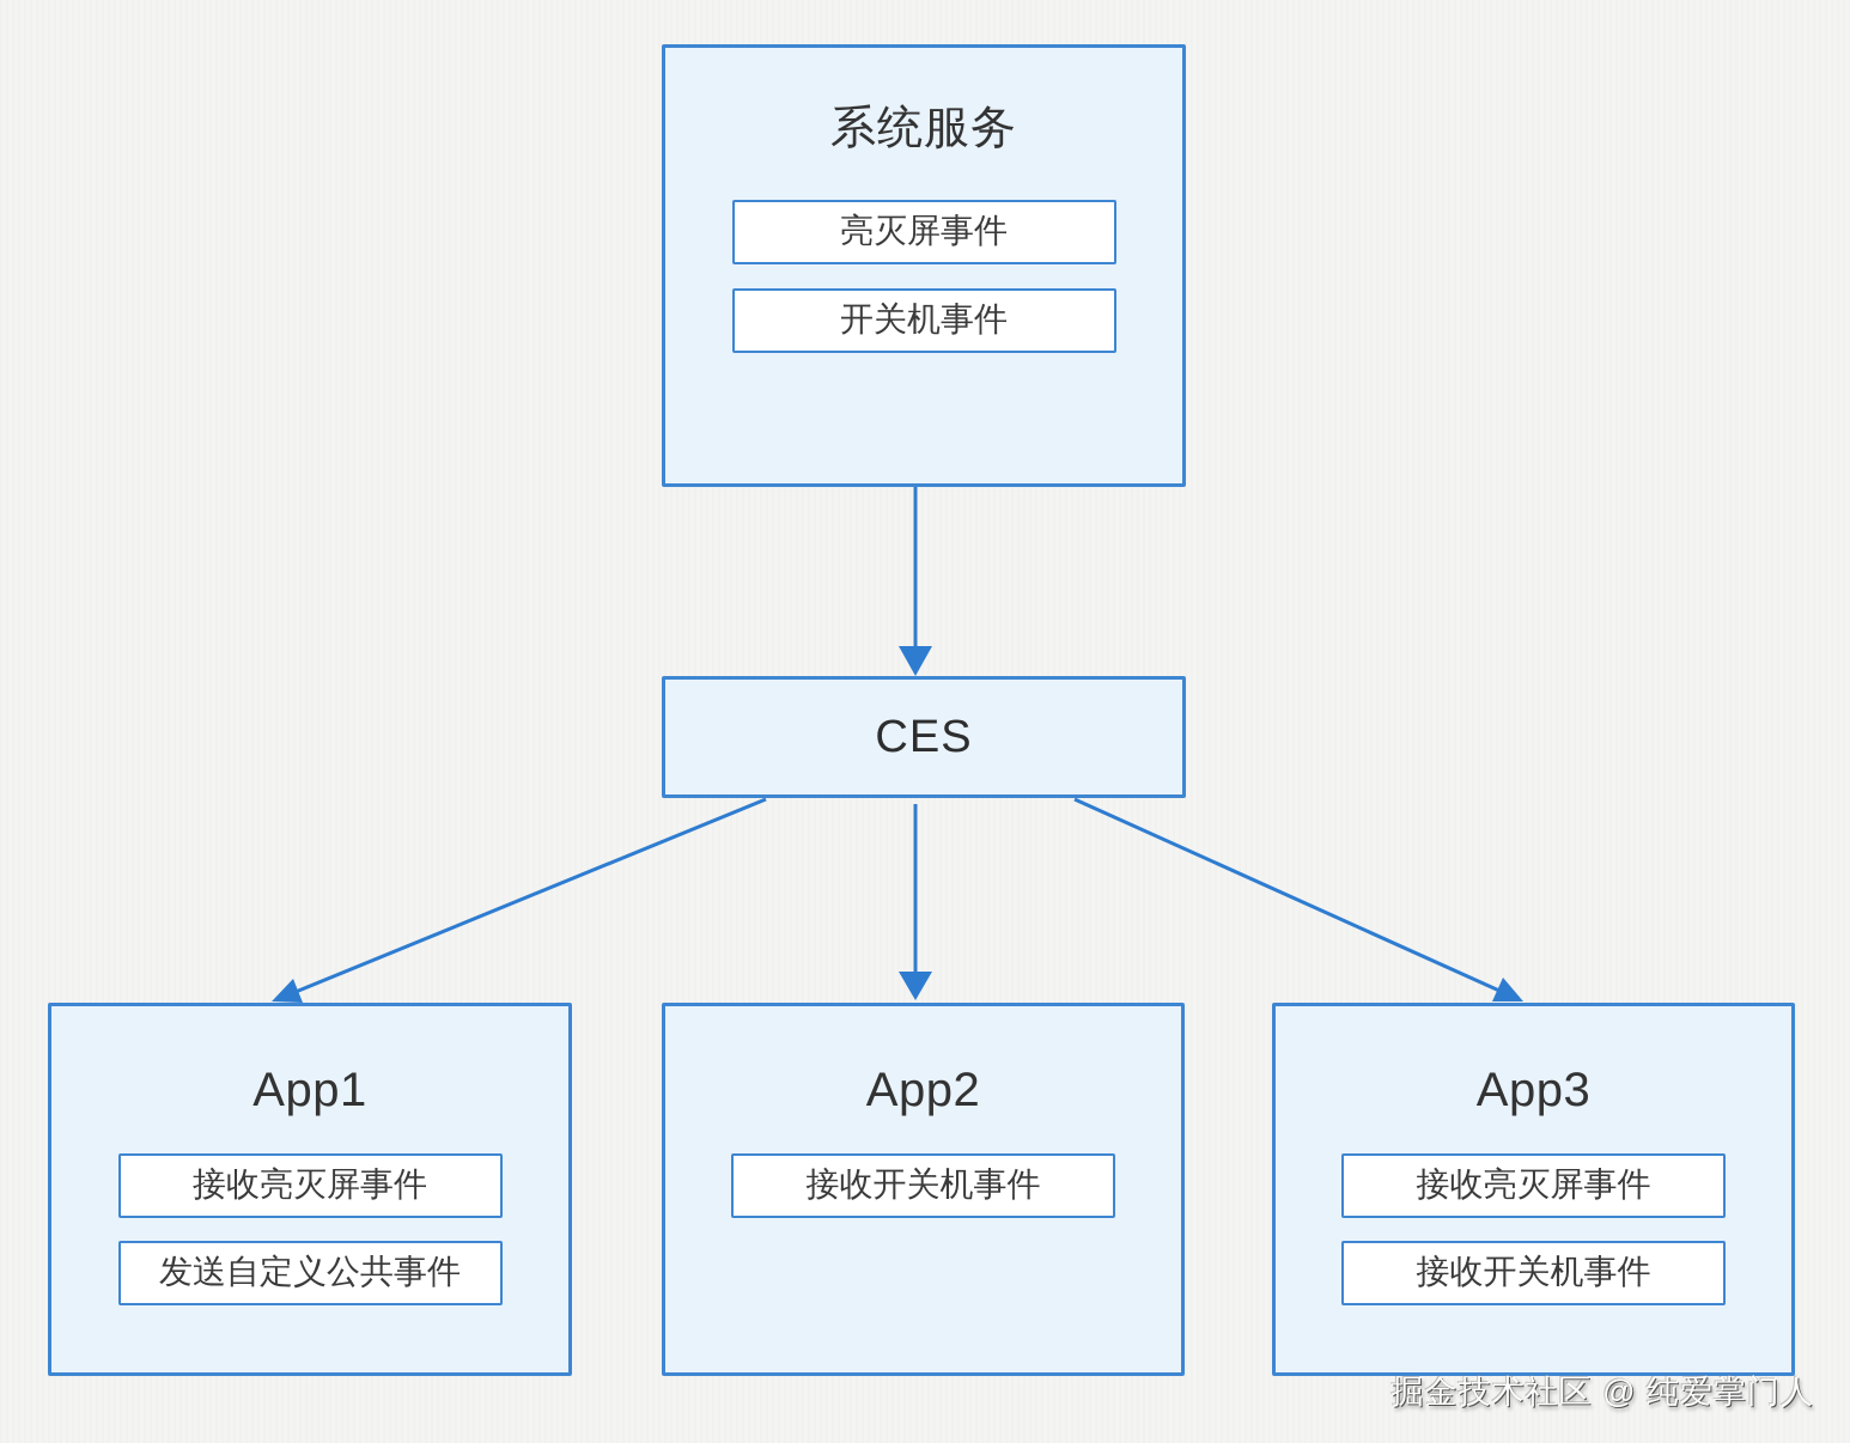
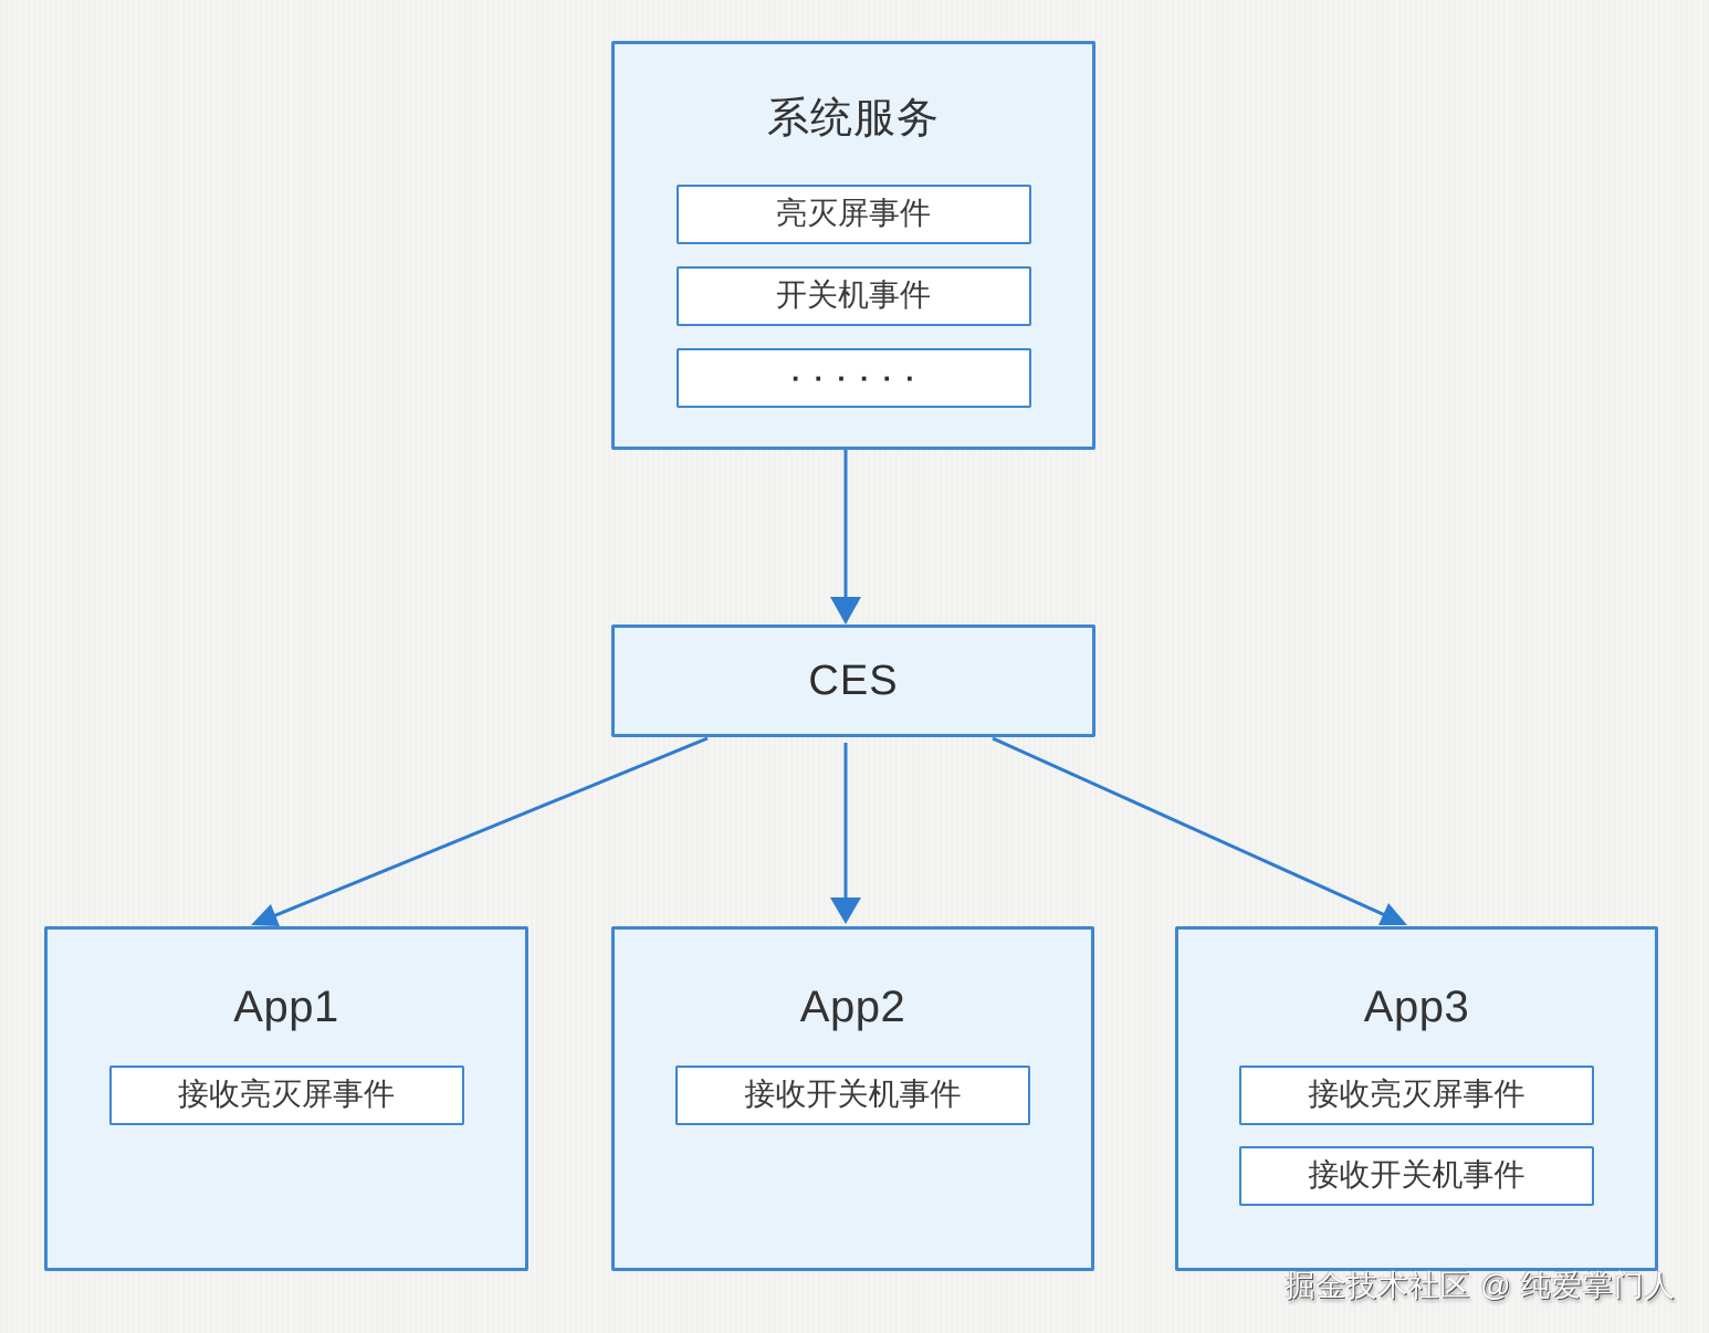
  系统服务
  亮灭屏事件
  开关机事件
+ ······
  CES
  App1
  接收亮灭屏事件
- 发送自定义公共事件
  App2
  接收开关机事件
  App3
  接收亮灭屏事件
  接收开关机事件
  掘金技术社区 @ 纯爱掌门人
